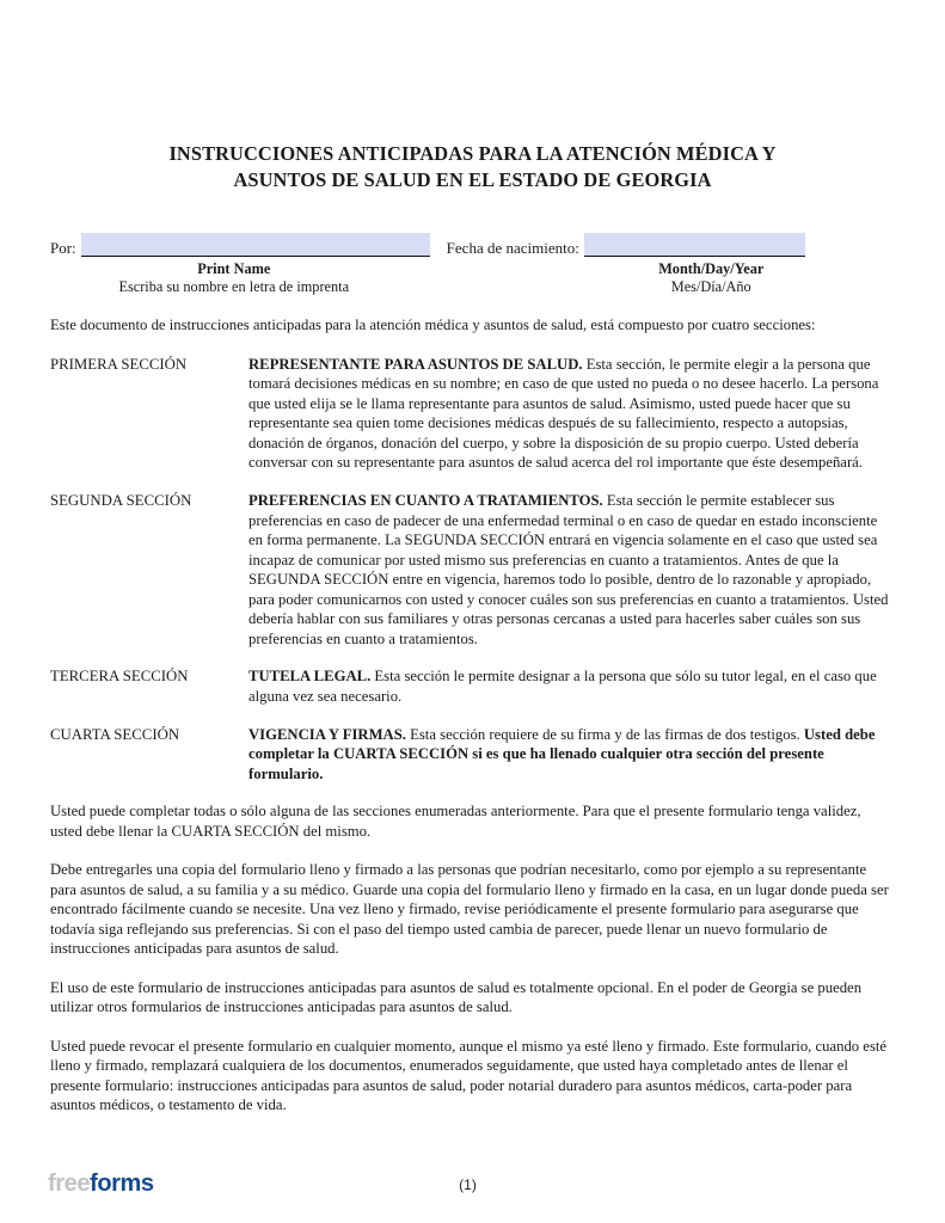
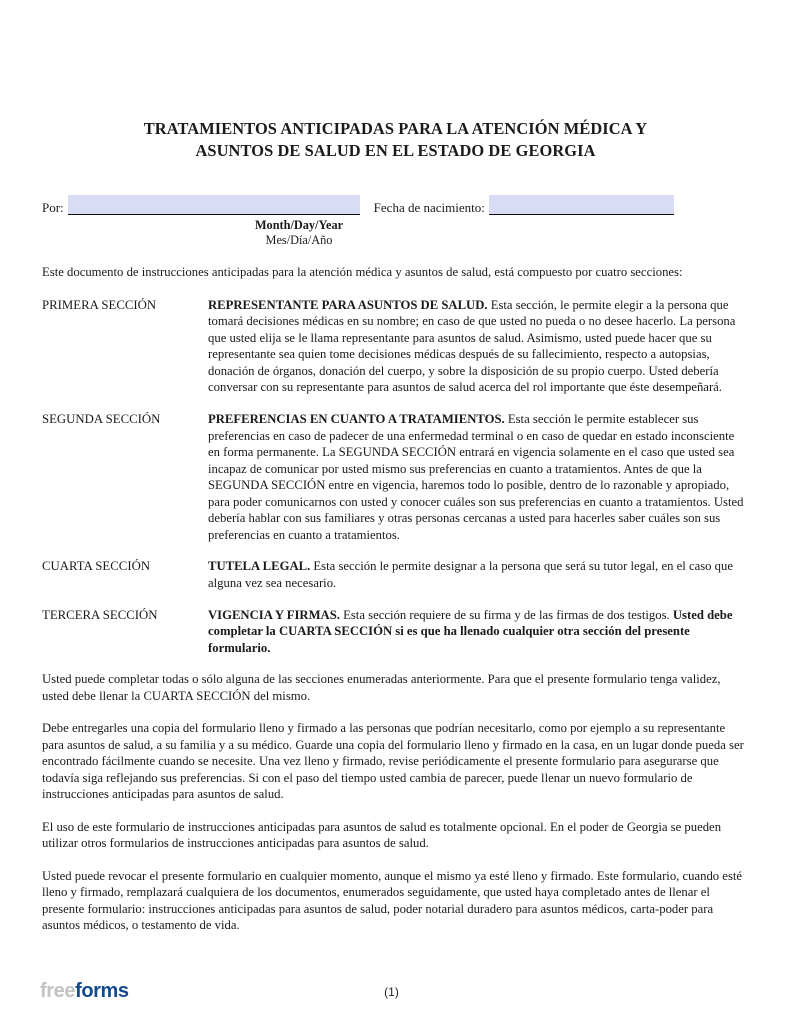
- INSTRUCCIONES ANTICIPADAS PARA LA ATENCIÓN MÉDICA Y
+ TRATAMIENTOS ANTICIPADAS PARA LA ATENCIÓN MÉDICA Y
  ASUNTOS DE SALUD EN EL ESTADO DE GEORGIA
  Por:
  Fecha de nacimiento:
- Print Name
- Escriba su nombre en letra de imprenta
  Month/Day/Year
  Mes/Día/Año
  Este documento de instrucciones anticipadas para la atención médica y asuntos de salud, está compuesto por cuatro secciones:
  PRIMERA SECCIÓN
  REPRESENTANTE PARA ASUNTOS DE SALUD. Esta sección, le permite elegir a la persona que tomará decisiones médicas en su nombre; en caso de que usted no pueda o no desee hacerlo. La persona que usted elija se le llama representante para asuntos de salud. Asimismo, usted puede hacer que su representante sea quien tome decisiones médicas después de su fallecimiento, respecto a autopsias, donación de órganos, donación del cuerpo, y sobre la disposición de su propio cuerpo. Usted debería conversar con su representante para asuntos de salud acerca del rol importante que éste desempeñará.
  SEGUNDA SECCIÓN
  PREFERENCIAS EN CUANTO A TRATAMIENTOS. Esta sección le permite establecer sus preferencias en caso de padecer de una enfermedad terminal o en caso de quedar en estado inconsciente en forma permanente. La SEGUNDA SECCIÓN entrará en vigencia solamente en el caso que usted sea incapaz de comunicar por usted mismo sus preferencias en cuanto a tratamientos. Antes de que la SEGUNDA SECCIÓN entre en vigencia, haremos todo lo posible, dentro de lo razonable y apropiado, para poder comunicarnos con usted y conocer cuáles son sus preferencias en cuanto a tratamientos. Usted debería hablar con sus familiares y otras personas cercanas a usted para hacerles saber cuáles son sus preferencias en cuanto a tratamientos.
- TERCERA SECCIÓN
+ CUARTA SECCIÓN
- TUTELA LEGAL. Esta sección le permite designar a la persona que sólo su tutor legal, en el caso que alguna vez sea necesario.
+ TUTELA LEGAL. Esta sección le permite designar a la persona que será su tutor legal, en el caso que alguna vez sea necesario.
- CUARTA SECCIÓN
+ TERCERA SECCIÓN
  VIGENCIA Y FIRMAS. Esta sección requiere de su firma y de las firmas de dos testigos. Usted debe completar la CUARTA SECCIÓN si es que ha llenado cualquier otra sección del presente formulario.
  Usted puede completar todas o sólo alguna de las secciones enumeradas anteriormente. Para que el presente formulario tenga validez, usted debe llenar la CUARTA SECCIÓN del mismo.
  Debe entregarles una copia del formulario lleno y firmado a las personas que podrían necesitarlo, como por ejemplo a su representante para asuntos de salud, a su familia y a su médico. Guarde una copia del formulario lleno y firmado en la casa, en un lugar donde pueda ser encontrado fácilmente cuando se necesite. Una vez lleno y firmado, revise periódicamente el presente formulario para asegurarse que todavía siga reflejando sus preferencias. Si con el paso del tiempo usted cambia de parecer, puede llenar un nuevo formulario de instrucciones anticipadas para asuntos de salud.
  El uso de este formulario de instrucciones anticipadas para asuntos de salud es totalmente opcional. En el poder de Georgia se pueden utilizar otros formularios de instrucciones anticipadas para asuntos de salud.
  Usted puede revocar el presente formulario en cualquier momento, aunque el mismo ya esté lleno y firmado. Este formulario, cuando esté lleno y firmado, remplazará cualquiera de los documentos, enumerados seguidamente, que usted haya completado antes de llenar el presente formulario: instrucciones anticipadas para asuntos de salud, poder notarial duradero para asuntos médicos, carta-poder para asuntos médicos, o testamento de vida.
  freeforms
  (1)
